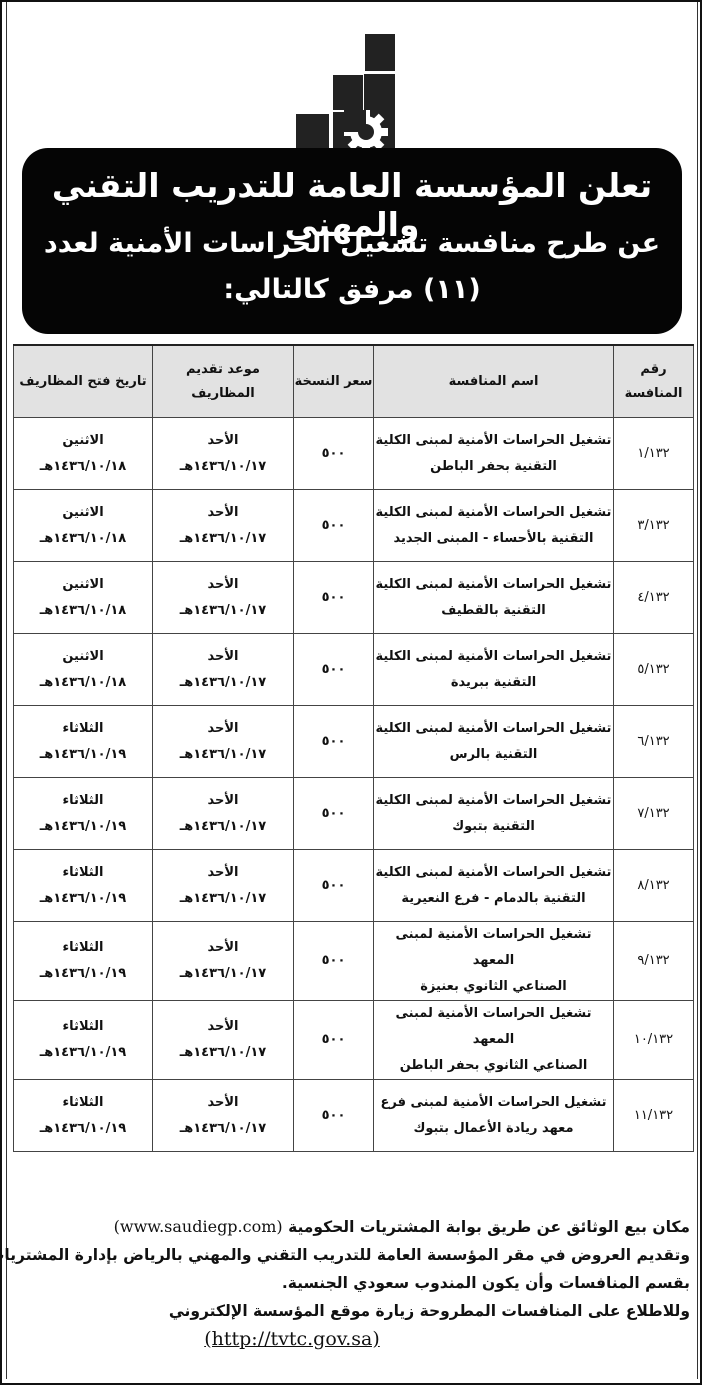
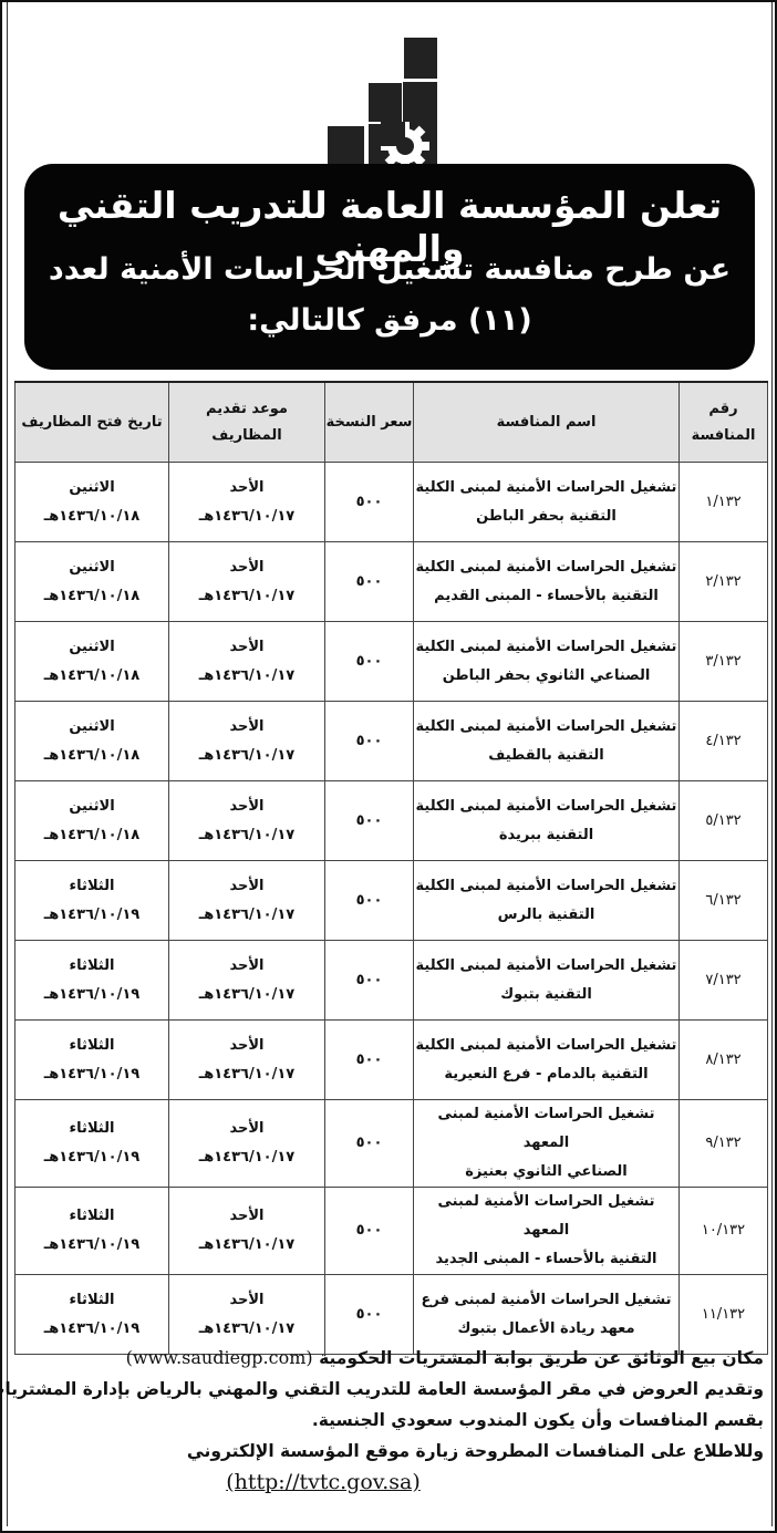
  تعلن المؤسسة العامة للتدريب التقني والمهني
  عن طرح منافسة تشغيل الحراسات الأمنية لعدد
  (١١) مرفق كالتالي:
  رقم المنافسة	اسم المنافسة	سعر النسخة	موعد تقديم المظاريف	تاريخ فتح المظاريف
  ١/١٣٢	تشغيل الحراسات الأمنية لمبنى الكليةالتقنية بحفر الباطن	٥٠٠	الأحد١٤٣٦/١٠/١٧هـ	الاثنين١٤٣٦/١٠/١٨هـ
+ ٢/١٣٢	تشغيل الحراسات الأمنية لمبنى الكليةالتقنية بالأحساء - المبنى القديم	٥٠٠	الأحد١٤٣٦/١٠/١٧هـ	الاثنين١٤٣٦/١٠/١٨هـ
- ٣/١٣٢	تشغيل الحراسات الأمنية لمبنى الكليةالتقنية بالأحساء - المبنى الجديد	٥٠٠	الأحد١٤٣٦/١٠/١٧هـ	الاثنين١٤٣٦/١٠/١٨هـ
+ ٣/١٣٢	تشغيل الحراسات الأمنية لمبنى الكليةالصناعي الثانوي بحفر الباطن	٥٠٠	الأحد١٤٣٦/١٠/١٧هـ	الاثنين١٤٣٦/١٠/١٨هـ
  ٤/١٣٢	تشغيل الحراسات الأمنية لمبنى الكليةالتقنية بالقطيف	٥٠٠	الأحد١٤٣٦/١٠/١٧هـ	الاثنين١٤٣٦/١٠/١٨هـ
  ٥/١٣٢	تشغيل الحراسات الأمنية لمبنى الكليةالتقنية ببريدة	٥٠٠	الأحد١٤٣٦/١٠/١٧هـ	الاثنين١٤٣٦/١٠/١٨هـ
  ٦/١٣٢	تشغيل الحراسات الأمنية لمبنى الكليةالتقنية بالرس	٥٠٠	الأحد١٤٣٦/١٠/١٧هـ	الثلاثاء١٤٣٦/١٠/١٩هـ
  ٧/١٣٢	تشغيل الحراسات الأمنية لمبنى الكليةالتقنية بتبوك	٥٠٠	الأحد١٤٣٦/١٠/١٧هـ	الثلاثاء١٤٣٦/١٠/١٩هـ
  ٨/١٣٢	تشغيل الحراسات الأمنية لمبنى الكليةالتقنية بالدمام - فرع النعيرية	٥٠٠	الأحد١٤٣٦/١٠/١٧هـ	الثلاثاء١٤٣٦/١٠/١٩هـ
  ٩/١٣٢	تشغيل الحراسات الأمنية لمبنى المعهدالصناعي الثانوي بعنيزة	٥٠٠	الأحد١٤٣٦/١٠/١٧هـ	الثلاثاء١٤٣٦/١٠/١٩هـ
- ١٠/١٣٢	تشغيل الحراسات الأمنية لمبنى المعهدالصناعي الثانوي بحفر الباطن	٥٠٠	الأحد١٤٣٦/١٠/١٧هـ	الثلاثاء١٤٣٦/١٠/١٩هـ
+ ١٠/١٣٢	تشغيل الحراسات الأمنية لمبنى المعهدالتقنية بالأحساء - المبنى الجديد	٥٠٠	الأحد١٤٣٦/١٠/١٧هـ	الثلاثاء١٤٣٦/١٠/١٩هـ
  ١١/١٣٢	تشغيل الحراسات الأمنية لمبنى فرعمعهد ريادة الأعمال بتبوك	٥٠٠	الأحد١٤٣٦/١٠/١٧هـ	الثلاثاء١٤٣٦/١٠/١٩هـ
  مكان بيع الوثائق عن طريق بوابة المشتريات الحكومية (www.saudiegp.com)
  وتقديم العروض في مقر المؤسسة العامة للتدريب التقني والمهني بالرياض بإدارة المشتريا
  بقسم المنافسات وأن يكون المندوب سعودي الجنسية.
  وللاطلاع على المنافسات المطروحة زيارة موقع المؤسسة الإلكتروني
  (http://tvtc.gov.sa)
